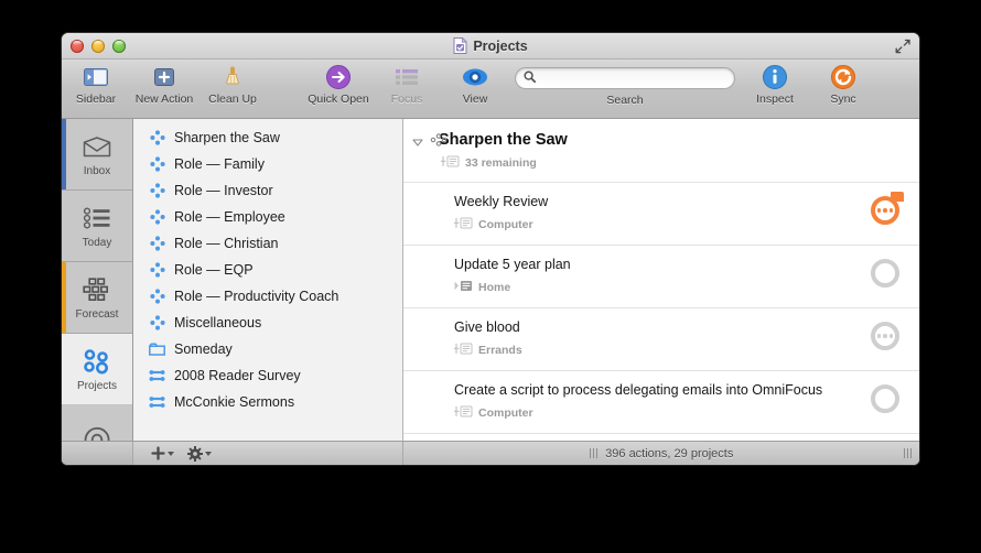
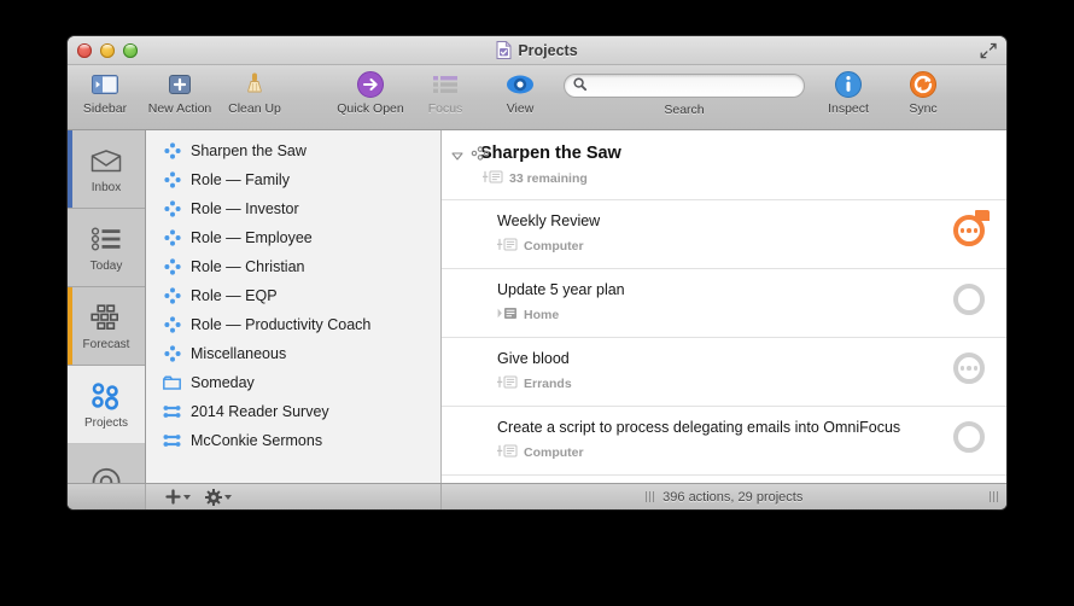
  Projects
  Sidebar
  New Action
  Clean Up
  Quick Open
  Focus
  View
  Search
  Inspect
  Sync
  Inbox
  Today
  Forecast
  Projects
  Sharpen the Saw
  Role — Family
  Role — Investor
  Role — Employee
  Role — Christian
  Role — EQP
  Role — Productivity Coach
  Miscellaneous
  Someday
- 2008 Reader Survey
+ 2014 Reader Survey
  McConkie Sermons
  Sharpen the Saw
  33 remaining
  Weekly Review
  Computer
  Update 5 year plan
  Home
  Give blood
  Errands
  Create a script to process delegating emails into OmniFocus
  Computer
  396 actions, 29 projects
